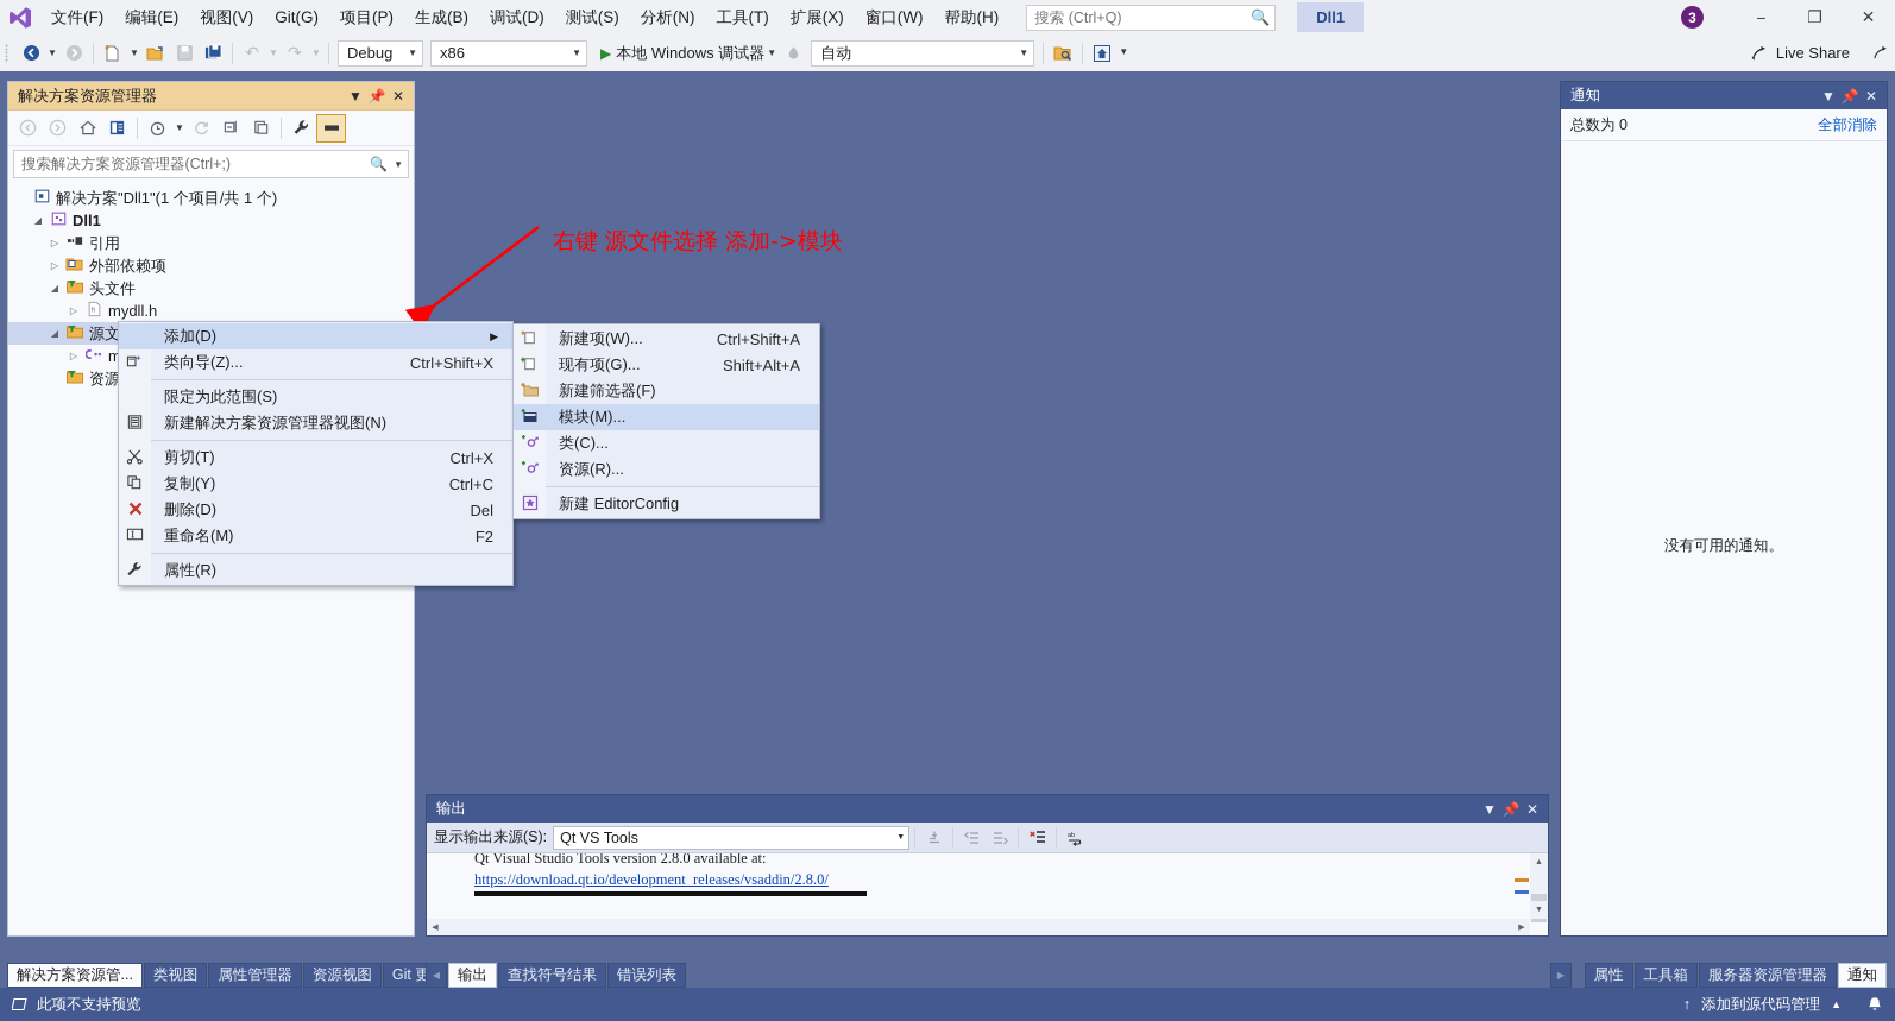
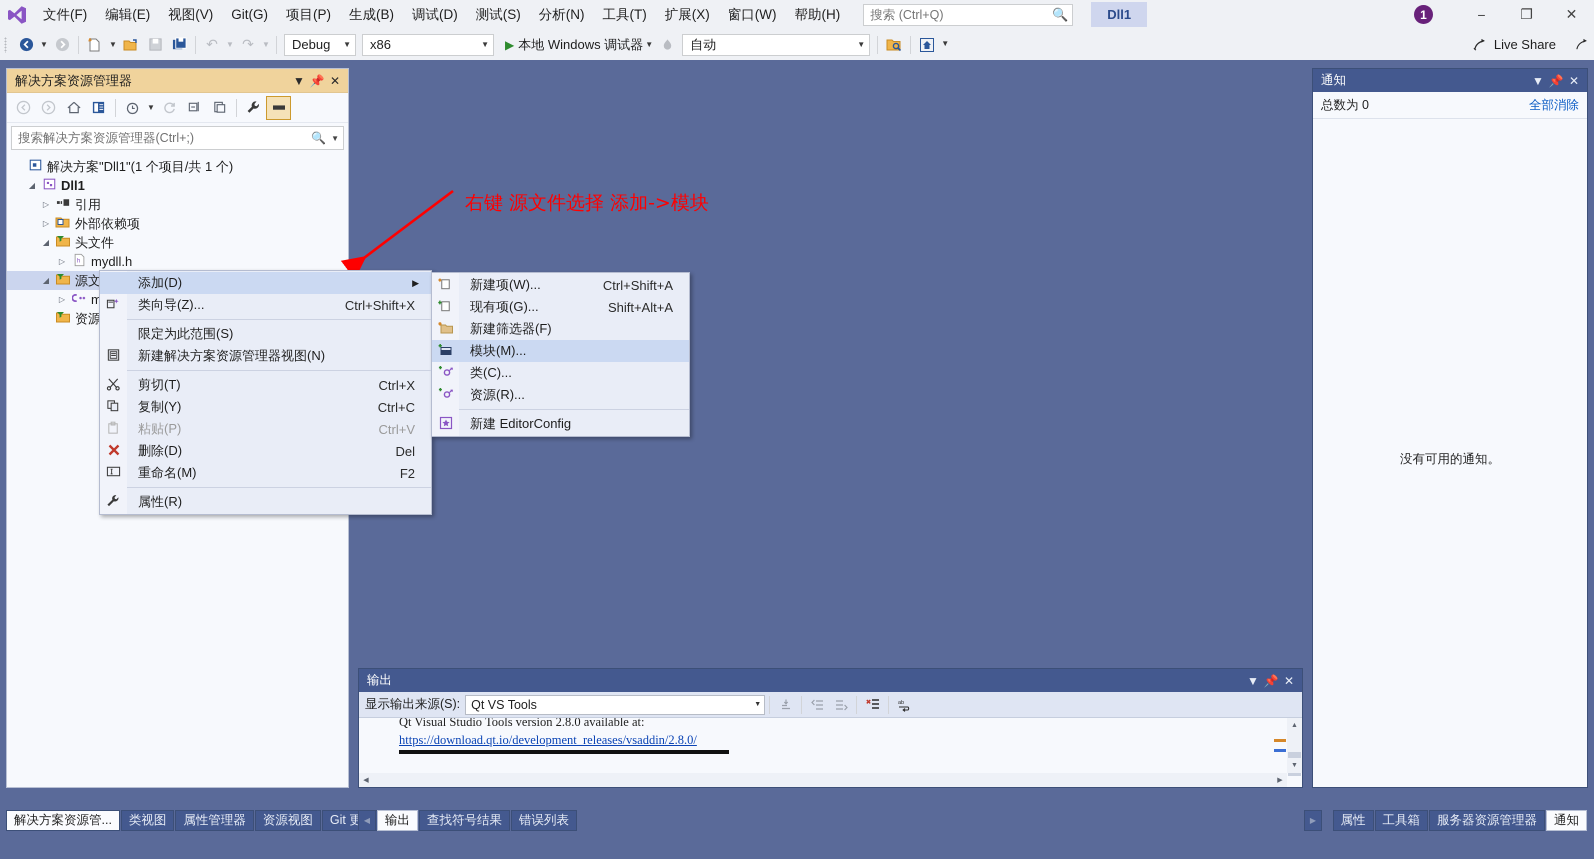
  文件(F)
  编辑(E)
  视图(V)
  Git(G)
  项目(P)
  生成(B)
  调试(D)
  测试(S)
  分析(N)
  工具(T)
  扩展(X)
  窗口(W)
  帮助(H)
  搜索 (Ctrl+Q)
  🔍
  Dll1
- 3
+ 1
  −
  ❐
  ✕
  ▼
  ▼
  ↶
  ▼
  ↷
  ▼
  Debug
  ▼
  x86
  ▼
  ▶
  本地 Windows 调试器
  ▼
  自动
  ▼
  ▼
  Live Share
  解决方案资源管理器
  ▼
  📌
  ✕
  ▼
  搜索解决方案资源管理器(Ctrl+;)
  🔍
  ▼
  解决方案"Dll1"(1 个项目/共 1 个)
  ◢
  Dll1
  ▷
  引用
  ▷
  外部依赖项
  ◢
  头文件
  ▷
  mydll.h
  ◢
  ▷
  m
  资源
  右键 源文件选择 添加->模块
  添加(D)
  ▶
  类向导(Z)...
  Ctrl+Shift+X
  限定为此范围(S)
  新建解决方案资源管理器视图(N)
  剪切(T)
  Ctrl+X
  复制(Y)
  Ctrl+C
+ 粘贴(P)
+ Ctrl+V
  删除(D)
  Del
  重命名(M)
  F2
  属性(R)
  新建项(W)...
  Ctrl+Shift+A
  现有项(G)...
  Shift+Alt+A
  新建筛选器(F)
  模块(M)...
  类(C)...
  资源(R)...
  新建 EditorConfig
  输出
  ▼
  📌
  ✕
  显示输出来源(S):
  Qt VS Tools
  Qt Visual Studio Tools version 2.8.0 available at:
  https://download.qt.io/development_releases/vsaddin/2.8.0/
  通知
  ▼
  📌
  ✕
  总数为 0
  全部消除
  没有可用的通知。
  解决方案资源管...
  类视图
  属性管理器
  资源视图
  Git 更
  ◀
  输出
  查找符号结果
  错误列表
  ▶
  属性
  工具箱
  服务器资源管理器
  通知
- 此项不支持预览
- ↑
- 添加到源代码管理
- ▲
